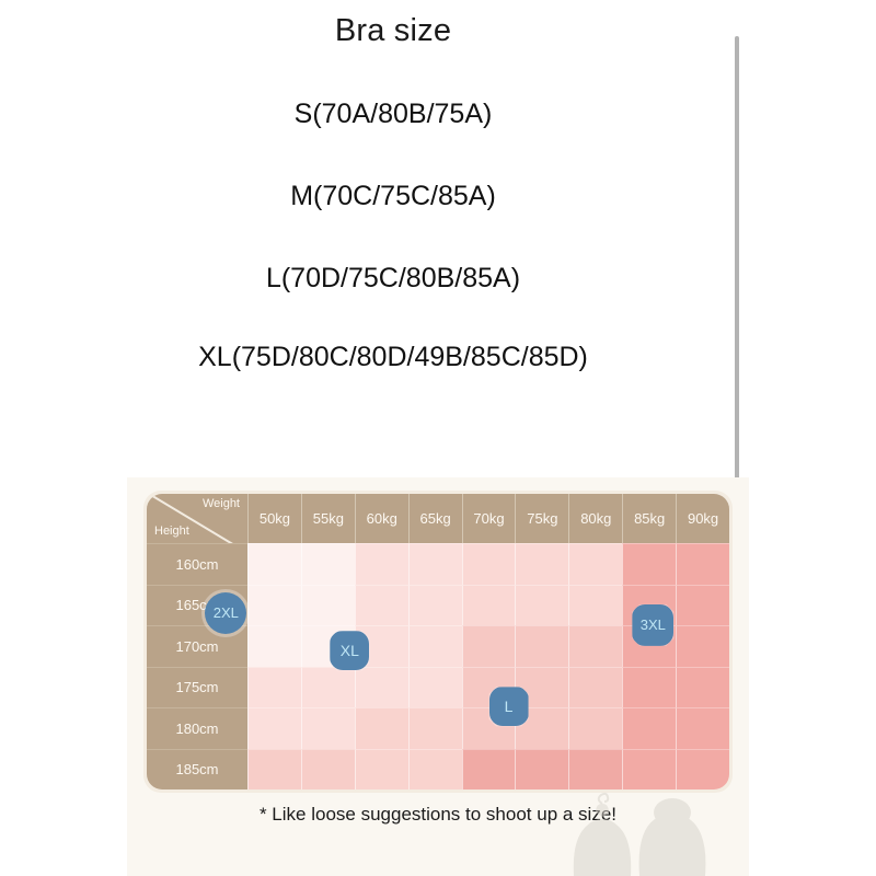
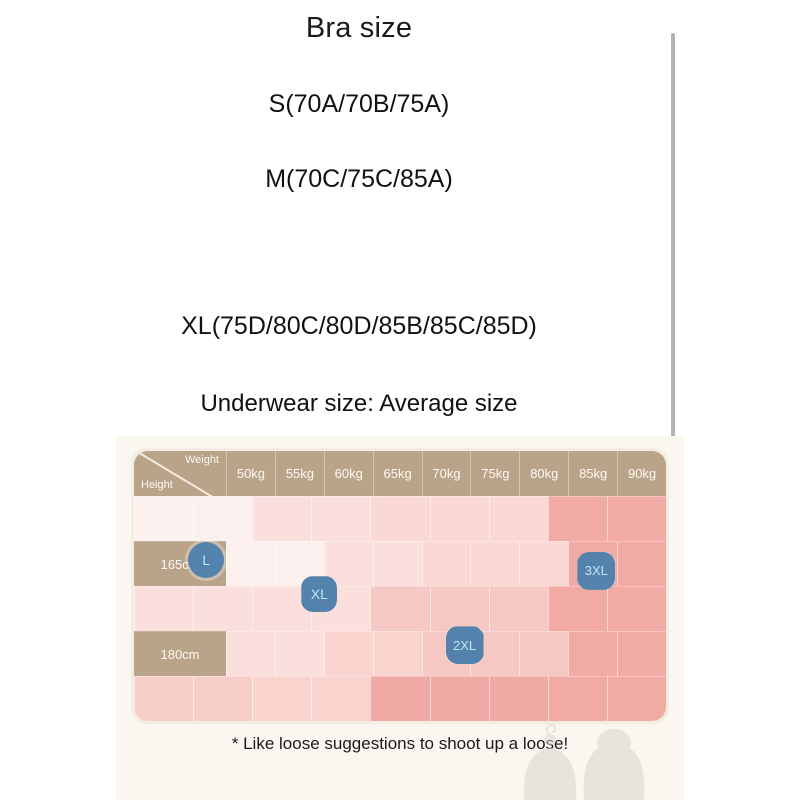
  Bra size
- S(70A/80B/75A)
+ S(70A/70B/75A)
  M(70C/75C/85A)
- L(70D/75C/80B/85A)
- XL(75D/80C/80D/49B/85C/85D)
+ XL(75D/80C/80D/85B/85C/85D)
+ Underwear size: Average size
  Weight
  Height
  50kg
  55kg
  60kg
  65kg
  70kg
  75kg
  80kg
  85kg
  90kg
- 160cm
  165c
- 170cm
- 175cm
  180cm
- 185cm
- 2XL
+ L
  XL
- L
+ 2XL
  3XL
- * Like loose suggestions to shoot up a size!
+ * Like loose suggestions to shoot up a loose!
